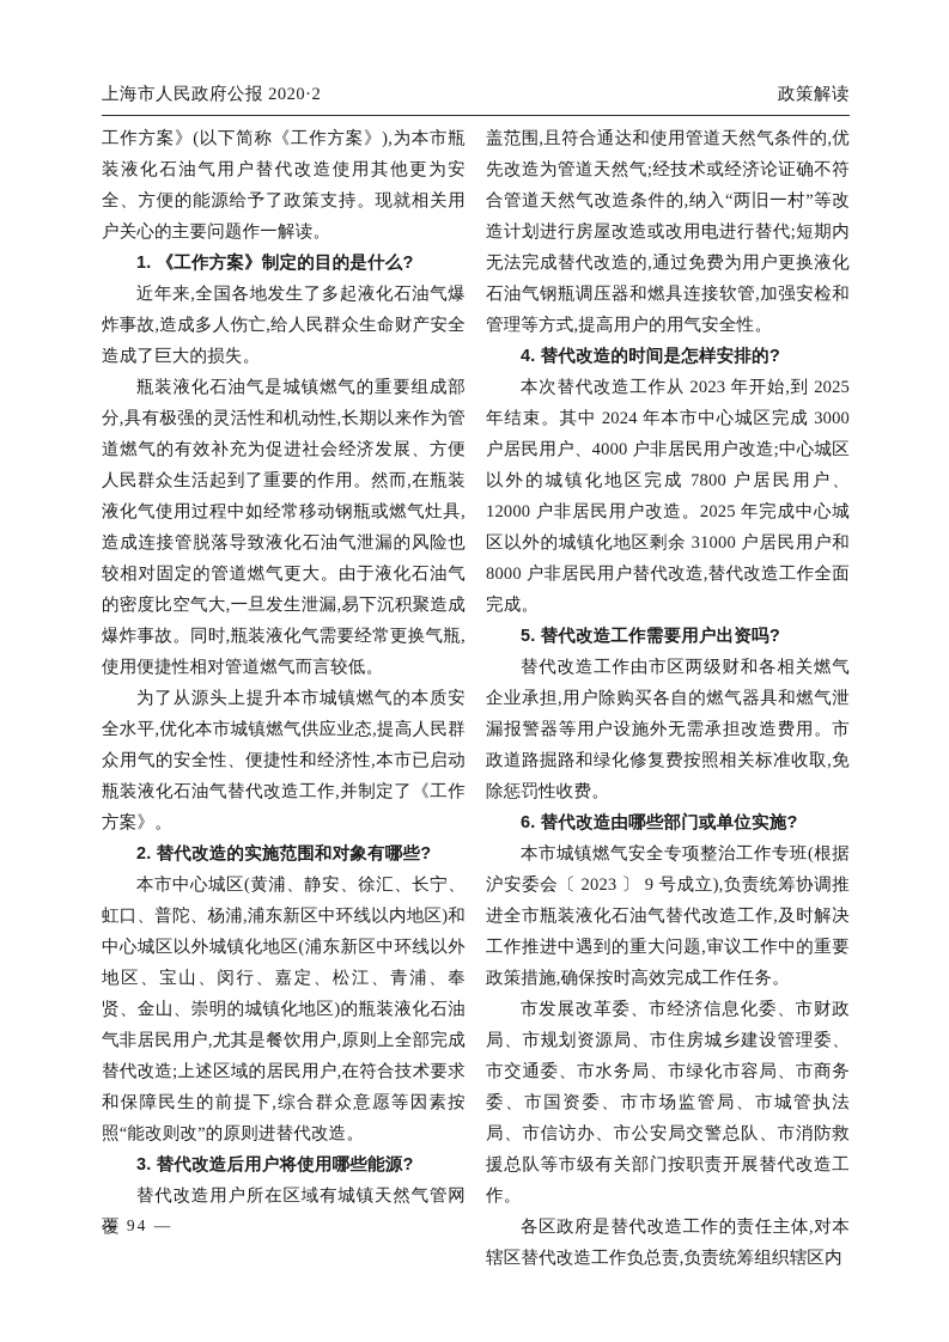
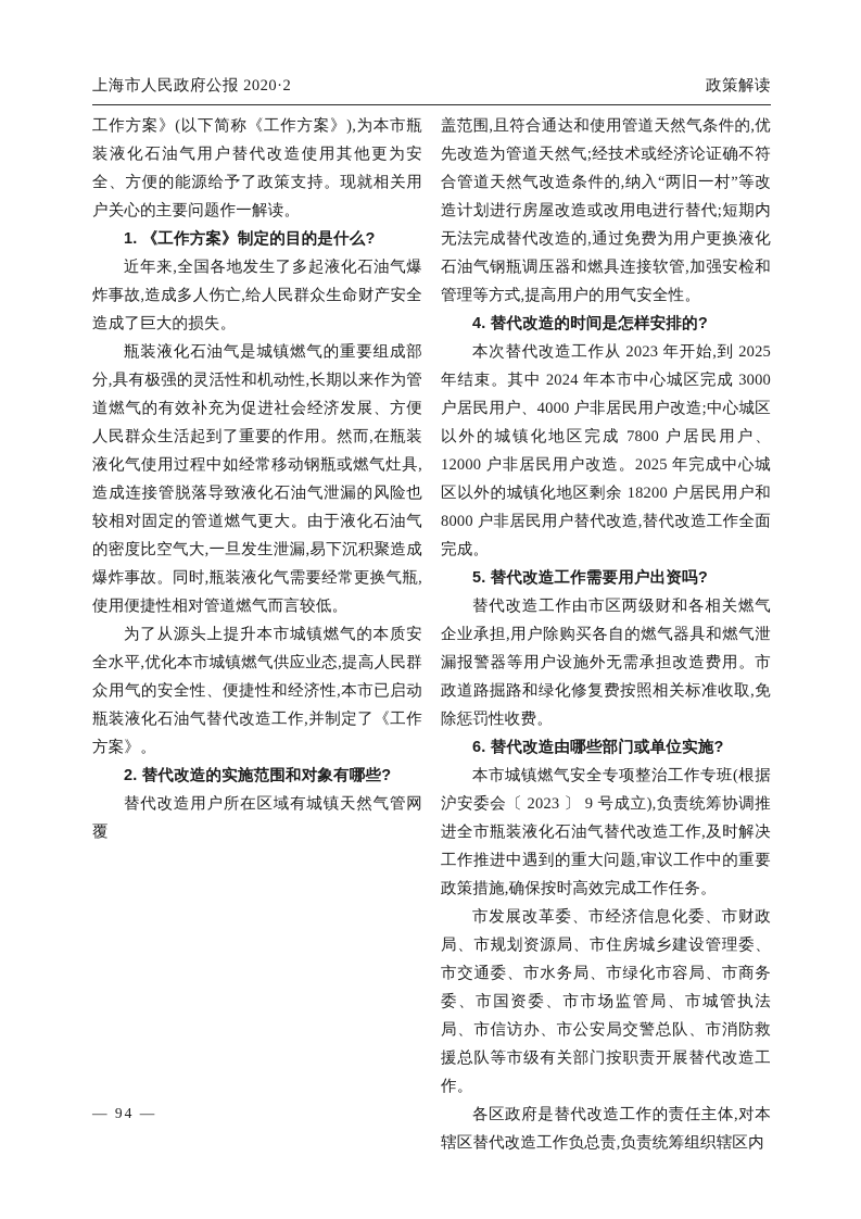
  上海市人民政府公报 2020·2
  政策解读
  工作方案》(以下简称《工作方案》),为本市瓶装液化石油气用户替代改造使用其他更为安全、方便的能源给予了政策支持。现就相关用户关心的主要问题作一解读。
  1. 《工作方案》制定的目的是什么?
  近年来,全国各地发生了多起液化石油气爆炸事故,造成多人伤亡,给人民群众生命财产安全造成了巨大的损失。
  瓶装液化石油气是城镇燃气的重要组成部分,具有极强的灵活性和机动性,长期以来作为管道燃气的有效补充为促进社会经济发展、方便人民群众生活起到了重要的作用。然而,在瓶装液化气使用过程中如经常移动钢瓶或燃气灶具,造成连接管脱落导致液化石油气泄漏的风险也较相对固定的管道燃气更大。由于液化石油气的密度比空气大,一旦发生泄漏,易下沉积聚造成爆炸事故。同时,瓶装液化气需要经常更换气瓶,使用便捷性相对管道燃气而言较低。
  为了从源头上提升本市城镇燃气的本质安全水平,优化本市城镇燃气供应业态,提高人民群众用气的安全性、便捷性和经济性,本市已启动瓶装液化石油气替代改造工作,并制定了《工作方案》。
  2. 替代改造的实施范围和对象有哪些?
- 本市中心城区(黄浦、静安、徐汇、长宁、虹口、普陀、杨浦,浦东新区中环线以内地区)和中心城区以外城镇化地区(浦东新区中环线以外地区、宝山、闵行、嘉定、松江、青浦、奉贤、金山、崇明的城镇化地区)的瓶装液化石油气非居民用户,尤其是餐饮用户,原则上全部完成替代改造;上述区域的居民用户,在符合技术要求和保障民生的前提下,综合群众意愿等因素按照“能改则改”的原则进替代改造。
- 3. 替代改造后用户将使用哪些能源?
  替代改造用户所在区域有城镇天然气管网覆
  盖范围,且符合通达和使用管道天然气条件的,优先改造为管道天然气;经技术或经济论证确不符合管道天然气改造条件的,纳入“两旧一村”等改造计划进行房屋改造或改用电进行替代;短期内无法完成替代改造的,通过免费为用户更换液化石油气钢瓶调压器和燃具连接软管,加强安检和管理等方式,提高用户的用气安全性。
  4. 替代改造的时间是怎样安排的?
- 本次替代改造工作从 2023 年开始,到 2025 年结束。其中 2024 年本市中心城区完成 3000 户居民用户、4000 户非居民用户改造;中心城区以外的城镇化地区完成 7800 户居民用户、12000 户非居民用户改造。2025 年完成中心城区以外的城镇化地区剩余 31000 户居民用户和 8000 户非居民用户替代改造,替代改造工作全面完成。
+ 本次替代改造工作从 2023 年开始,到 2025 年结束。其中 2024 年本市中心城区完成 3000 户居民用户、4000 户非居民用户改造;中心城区以外的城镇化地区完成 7800 户居民用户、12000 户非居民用户改造。2025 年完成中心城区以外的城镇化地区剩余 18200 户居民用户和 8000 户非居民用户替代改造,替代改造工作全面完成。
  5. 替代改造工作需要用户出资吗?
  替代改造工作由市区两级财和各相关燃气企业承担,用户除购买各自的燃气器具和燃气泄漏报警器等用户设施外无需承担改造费用。市政道路掘路和绿化修复费按照相关标准收取,免除惩罚性收费。
  6. 替代改造由哪些部门或单位实施?
  本市城镇燃气安全专项整治工作专班(根据沪安委会〔 2023 〕 9 号成立),负责统筹协调推进全市瓶装液化石油气替代改造工作,及时解决工作推进中遇到的重大问题,审议工作中的重要政策措施,确保按时高效完成工作任务。
  市发展改革委、市经济信息化委、市财政局、市规划资源局、市住房城乡建设管理委、市交通委、市水务局、市绿化市容局、市商务委、市国资委、市市场监管局、市城管执法局、市信访办、市公安局交警总队、市消防救援总队等市级有关部门按职责开展替代改造工作。
  各区政府是替代改造工作的责任主体,对本辖区替代改造工作负总责,负责统筹组织辖区内
  — 94 —
